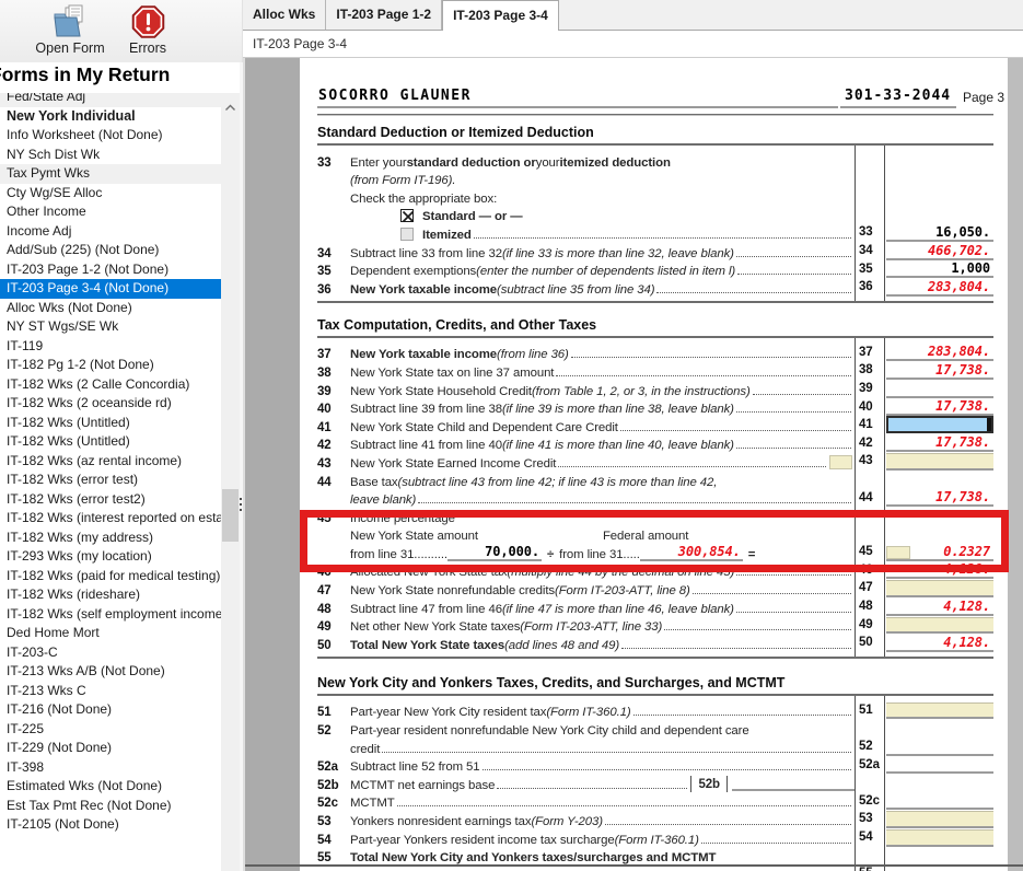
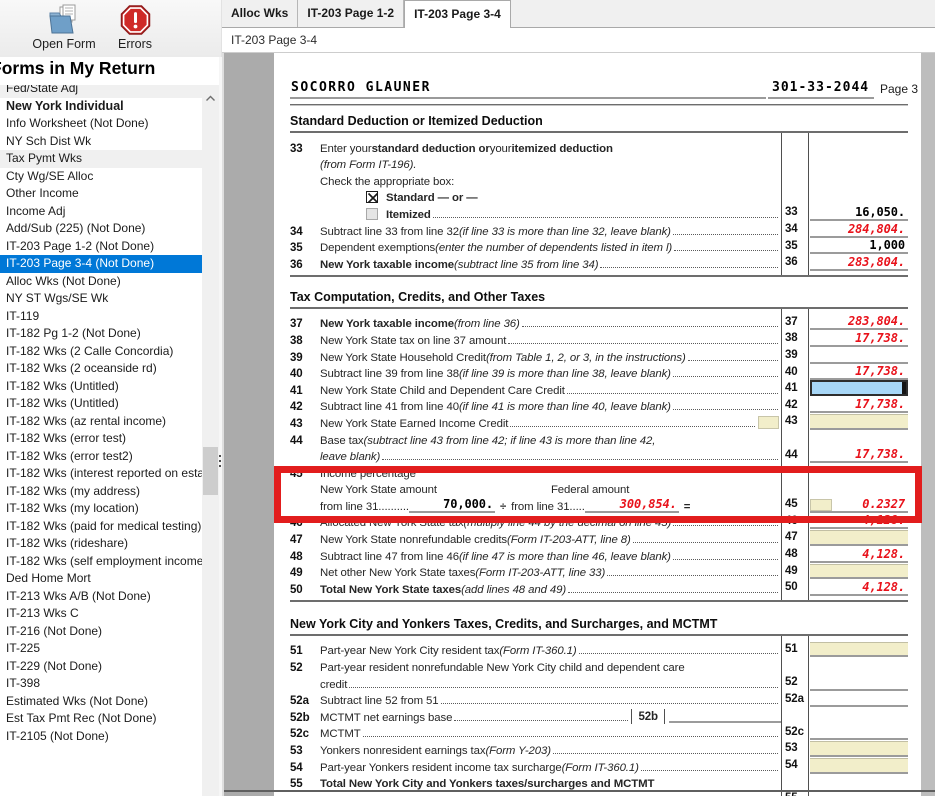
  Open Form
  Errors
  Alloc Wks
  IT-203 Page 1-2
  IT-203 Page 3-4
  IT-203 Page 3-4
  orms in My Return
  Fed/State Adj
  New York Individual
  Info Worksheet (Not Done)
  NY Sch Dist Wk
  Tax Pymt Wks
  Cty Wg/SE Alloc
  Other Income
  Income Adj
  Add/Sub (225) (Not Done)
  IT-203 Page 1-2 (Not Done)
  IT-203 Page 3-4 (Not Done)
  Alloc Wks (Not Done)
  NY ST Wgs/SE Wk
  IT-119
  IT-182 Pg 1-2 (Not Done)
  IT-182 Wks (2 Calle Concordia)
  IT-182 Wks (2 oceanside rd)
  IT-182 Wks (Untitled)
  IT-182 Wks (Untitled)
  IT-182 Wks (az rental income)
  IT-182 Wks (error test)
  IT-182 Wks (error test2)
  IT-182 Wks (interest reported on esta
  IT-182 Wks (my address)
- IT-293 Wks (my location)
+ IT-182 Wks (my location)
  IT-182 Wks (paid for medical testing)
  IT-182 Wks (rideshare)
  IT-182 Wks (self employment income
  Ded Home Mort
- IT-203-C
  IT-213 Wks A/B (Not Done)
  IT-213 Wks C
  IT-216 (Not Done)
  IT-225
  IT-229 (Not Done)
  IT-398
  Estimated Wks (Not Done)
  Est Tax Pmt Rec (Not Done)
  IT-2105 (Not Done)
  SOCORRO GLAUNER
  301-33-2044
  Page 3
  Standard Deduction or Itemized Deduction
  33
  Enter your
  standard deduction or
  your
  itemized deduction
  (from Form IT-196).
  Check the appropriate box:
  Standard — or —
  Itemized
  33
  16,050.
  34
  Subtract line 33 from line 32
  (if line 33 is more than line 32, leave blank)
  34
- 466,702.
+ 284,804.
  35
  Dependent exemptions
  (enter the number of dependents listed in item l)
  35
  1,000
  36
  New York taxable income
  (subtract line 35 from line 34)
  36
  283,804.
  Tax Computation, Credits, and Other Taxes
  37
  New York taxable income
  (from line 36)
  37
  283,804.
  38
  New York State tax on line 37 amount
  38
  17,738.
  39
  New York State Household Credit
  (from Table 1, 2, or 3, in the instructions)
  39
  40
  Subtract line 39 from line 38
  (if line 39 is more than line 38, leave blank)
  40
  17,738.
  41
  New York State Child and Dependent Care Credit
  41
  42
  Subtract line 41 from line 40
  (if line 41 is more than line 40, leave blank)
  42
  17,738.
  43
  New York State Earned Income Credit
  43
  44
  Base tax
  (subtract line 43 from line 42; if line 43 is more than line 42,
  leave blank)
  44
  17,738.
  45
  Income percentage
  New York State amount
  Federal amount
  from line 31..........
  70,000.
  ÷
  from line 31.....
  300,854.
  =
  45
  0.2327
  46
  Allocated New York State tax
  (multiply line 44 by the decimal on line 45)
  46
  4,128.
  47
  New York State nonrefundable credits
  (Form IT-203-ATT, line 8)
  47
  48
  Subtract line 47 from line 46
  (if line 47 is more than line 46, leave blank)
  48
  4,128.
  49
  Net other New York State taxes
  (Form IT-203-ATT, line 33)
  49
  50
  Total New York State taxes
  (add lines 48 and 49)
  50
  4,128.
  New York City and Yonkers Taxes, Credits, and Surcharges, and MCTMT
  51
  Part-year New York City resident tax
  (Form IT-360.1)
  51
  52
  Part-year resident nonrefundable New York City child and dependent care
  credit
  52
  52a
  Subtract line 52 from 51
  52a
  52b
  MCTMT net earnings base
  52b
  52c
  MCTMT
  52c
  53
  Yonkers nonresident earnings tax
  (Form Y-203)
  53
  54
  Part-year Yonkers resident income tax surcharge
  (Form IT-360.1)
  54
  55
  Total New York City and Yonkers taxes/surcharges and MCTMT
